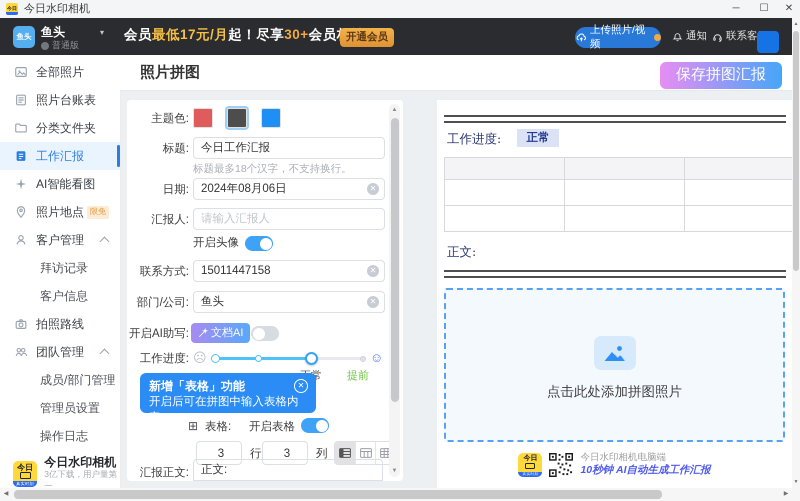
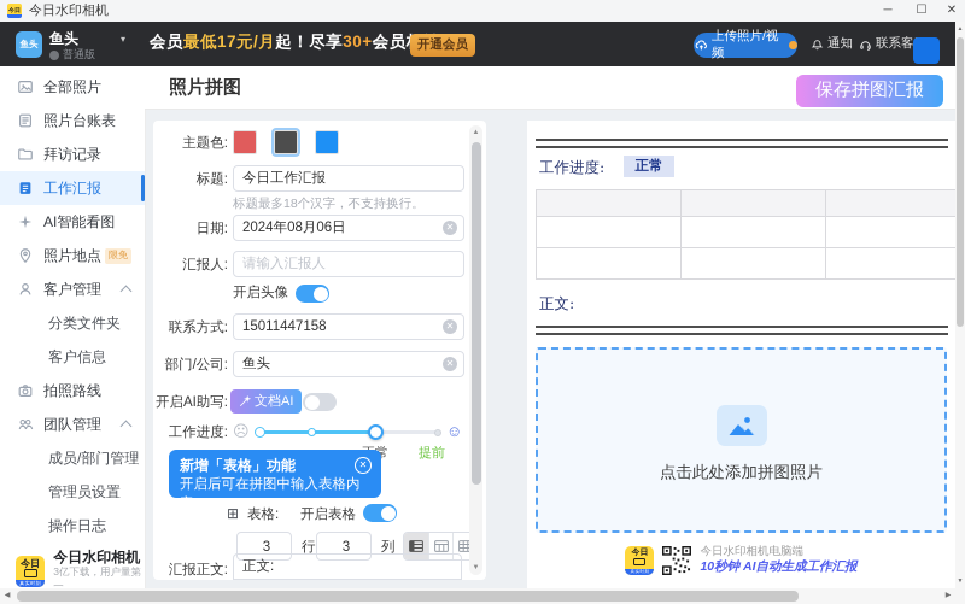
  今日水印相机
  ─
  ☐
  ✕
  鱼头
  鱼头
  普通版
  ▾
  会员最低17元/月起！尽享30+会员
  开通会员
  上传照片/视频
  通知
  联系客
  全部照片
  照片台账表
- 分类文件夹
+ 拜访记录
  工作汇报
  AI智能看图
  照片地点
  限免
  客户管理
- 拜访记录
+ 分类文件夹
  客户信息
  拍照路线
  团队管理
  成员/部门管理
  管理员设置
  操作日志
  今日
  今日水印相机
  3亿下载，用户量第一
  照片拼图
  保存拼图汇报
  主题色:
  标题:
  今日工作汇报
  标题最多18个汉字，不支持换行。
  日期:
  2024年08月06日
  ✕
  汇报人:
  请输入汇报人
  开启头像
  联系方式:
  15011447158
  ✕
  部门/公司:
  鱼头
  ✕
  开启AI助写:
  文档AI
  工作进度:
  ☹
  ☺
  提前
  新增「表格」功能
  开启后可在拼图中输入表格内容
  ✕
  ⊞
  表格:
  开启表格
  3
  行
  3
  列
  汇报正文:
  正文:
  工作进度:
  正常
  正文:
  点击此处添加拼图照片
  今日水印相机电脑端
  10秒钟 AI自动生成工作汇报
